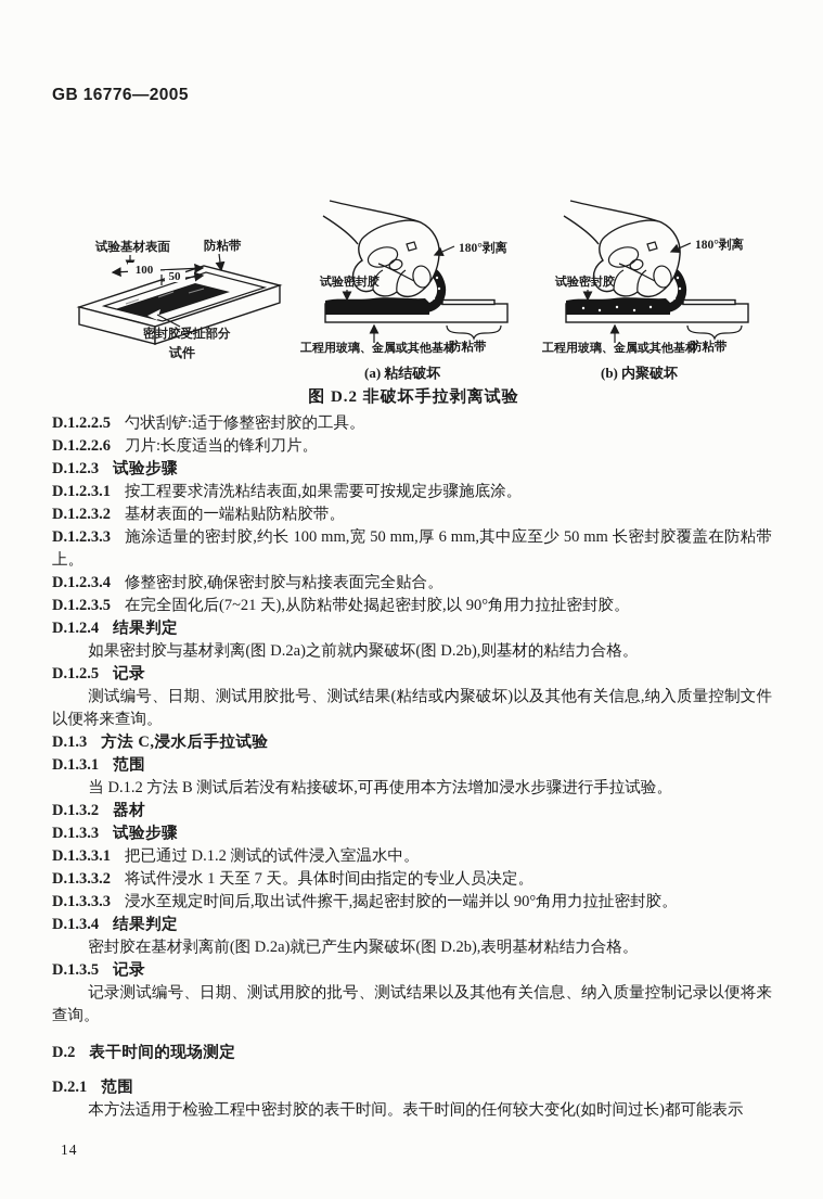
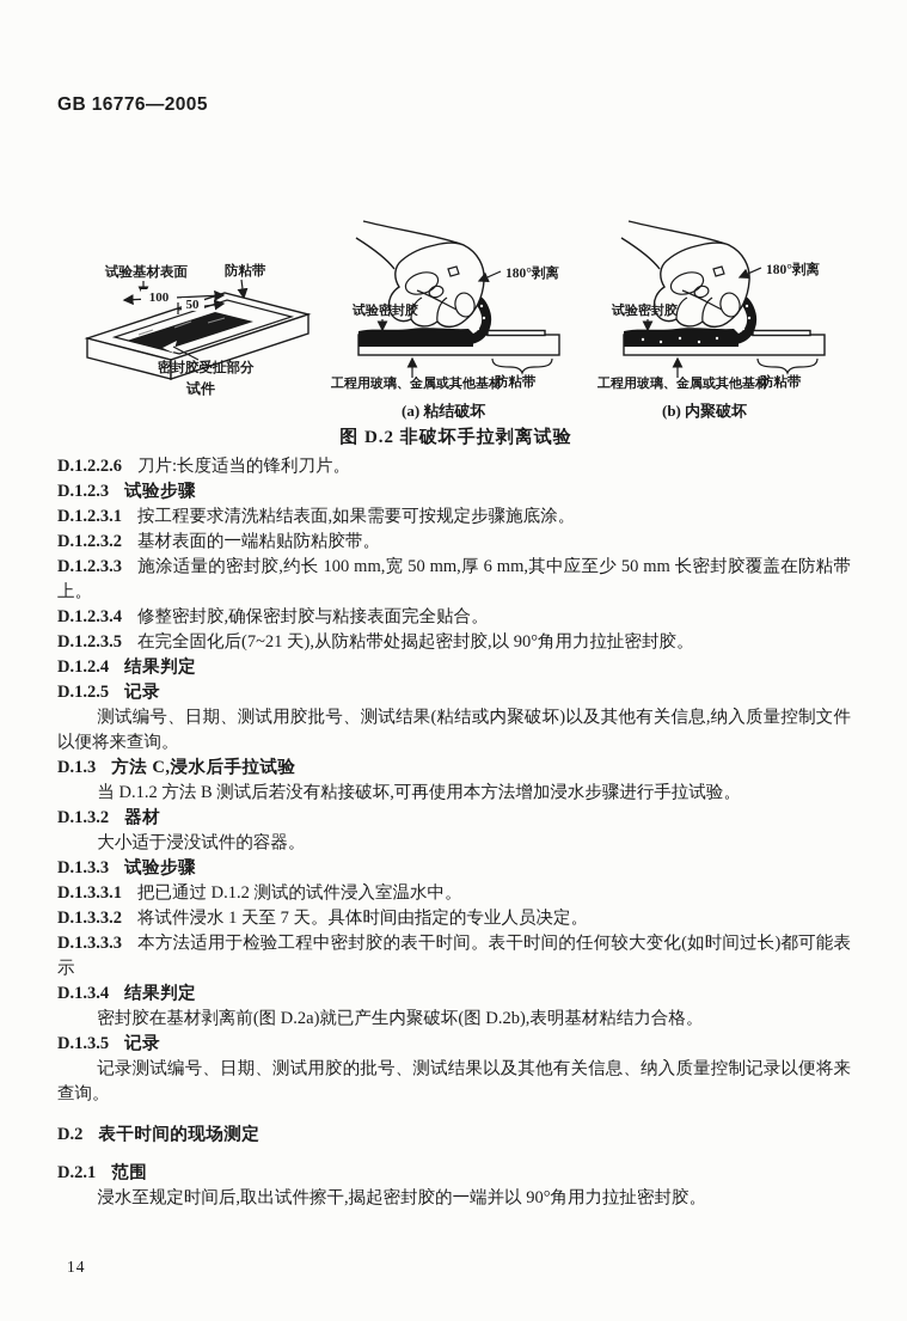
  GB 16776—2005
  试验基材表面
  防粘带
  100
  50
  密封胶受扯部分
  试件
  试验密封胶
  180°剥离
  工程用玻璃、金属或其他基材
  防粘带
  (a) 粘结破坏
  试验密封胶
  180°剥离
  工程用玻璃、金属或其他基材
  防粘带
  (b) 内聚破坏
  图 D.2 非破坏手拉剥离试验
- D.1.2.2.5 勺状刮铲:适于修整密封胶的工具。
  D.1.2.2.6 刀片:长度适当的锋利刀片。
  D.1.2.3 试验步骤
  D.1.2.3.1 按工程要求清洗粘结表面,如果需要可按规定步骤施底涂。
  D.1.2.3.2 基材表面的一端粘贴防粘胶带。
  D.1.2.3.3 施涂适量的密封胶,约长 100 mm,宽 50 mm,厚 6 mm,其中应至少 50 mm 长密封胶覆盖在防粘带上。
  D.1.2.3.4 修整密封胶,确保密封胶与粘接表面完全贴合。
  D.1.2.3.5 在完全固化后(7~21 天),从防粘带处揭起密封胶,以 90°角用力拉扯密封胶。
  D.1.2.4 结果判定
- 如果密封胶与基材剥离(图 D.2a)之前就内聚破坏(图 D.2b),则基材的粘结力合格。
  D.1.2.5 记录
  测试编号、日期、测试用胶批号、测试结果(粘结或内聚破坏)以及其他有关信息,纳入质量控制文件以便将来查询。
  D.1.3 方法 C,浸水后手拉试验
- D.1.3.1 范围
  当 D.1.2 方法 B 测试后若没有粘接破坏,可再使用本方法增加浸水步骤进行手拉试验。
  D.1.3.2 器材
+ 大小适于浸没试件的容器。
  D.1.3.3 试验步骤
  D.1.3.3.1 把已通过 D.1.2 测试的试件浸入室温水中。
  D.1.3.3.2 将试件浸水 1 天至 7 天。具体时间由指定的专业人员决定。
- D.1.3.3.3 浸水至规定时间后,取出试件擦干,揭起密封胶的一端并以 90°角用力拉扯密封胶。
+ D.1.3.3.3 本方法适用于检验工程中密封胶的表干时间。表干时间的任何较大变化(如时间过长)都可能表示
  D.1.3.4 结果判定
  密封胶在基材剥离前(图 D.2a)就已产生内聚破坏(图 D.2b),表明基材粘结力合格。
  D.1.3.5 记录
  记录测试编号、日期、测试用胶的批号、测试结果以及其他有关信息、纳入质量控制记录以便将来查询。
  D.2 表干时间的现场测定
  D.2.1 范围
- 本方法适用于检验工程中密封胶的表干时间。表干时间的任何较大变化(如时间过长)都可能表示
+ 浸水至规定时间后,取出试件擦干,揭起密封胶的一端并以 90°角用力拉扯密封胶。
  14
